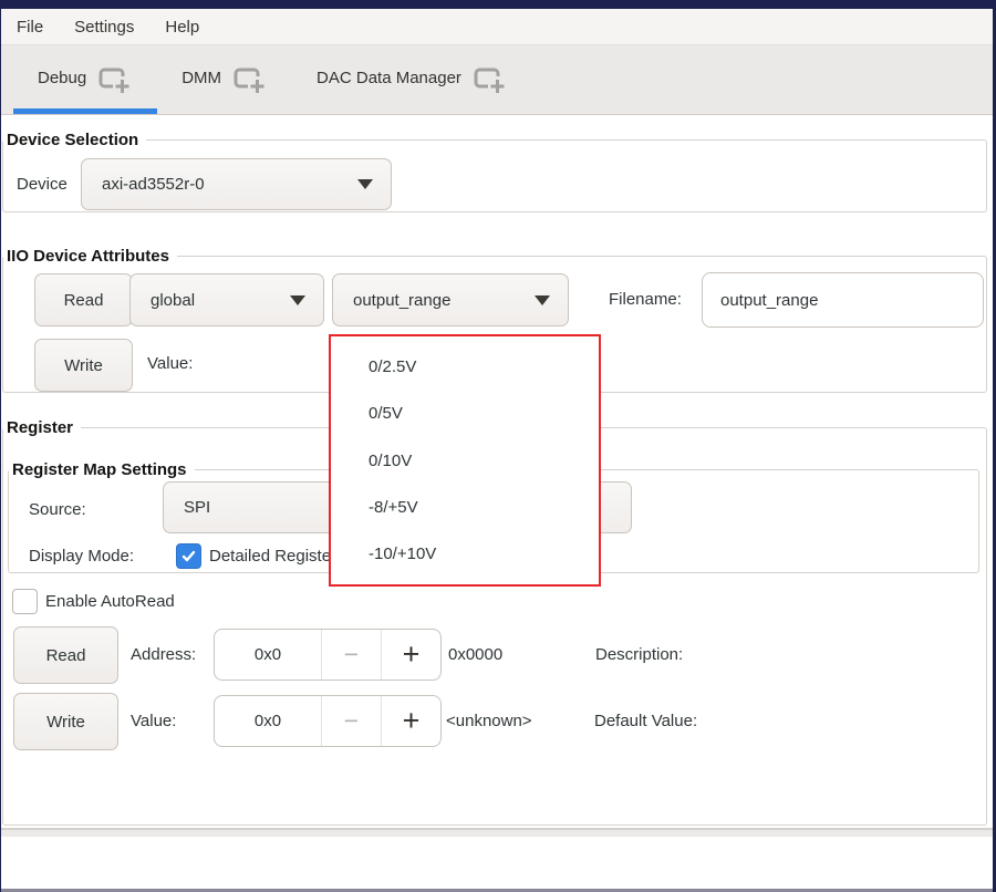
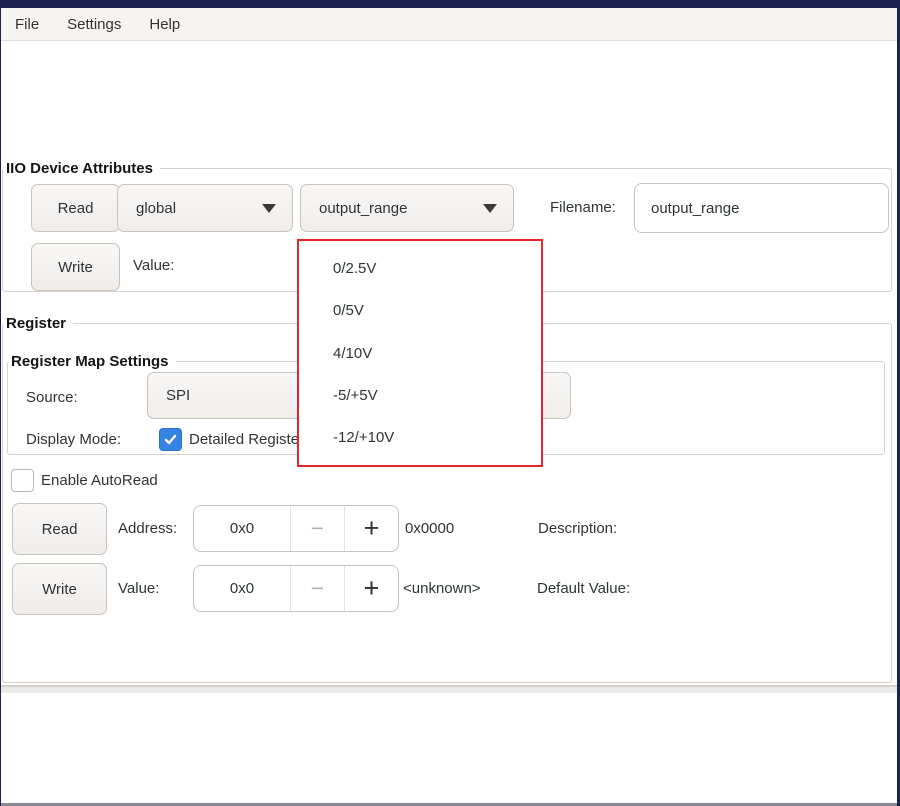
  File
  Settings
  Help
- Debug
- DMM
- DAC Data Manager
- Device Selection
- Device
- axi-ad3552r-0
  IIO Device Attributes
  Read
  global
  output_range
  Filename:
  output_range
  Write
  Value:
  Register
  Register Map Settings
  Source:
  SPI
  Display Mode:
  Detailed Registe
  Enable AutoRead
  Read
  Address:
  0x0
  −
  +
  0x0000
  Description:
  Write
  Value:
  0x0
  −
  +
  <unknown>
  Default Value:
  0/2.5V
  0/5V
- 0/10V
+ 4/10V
- -8/+5V
+ -5/+5V
- -10/+10V
+ -12/+10V
